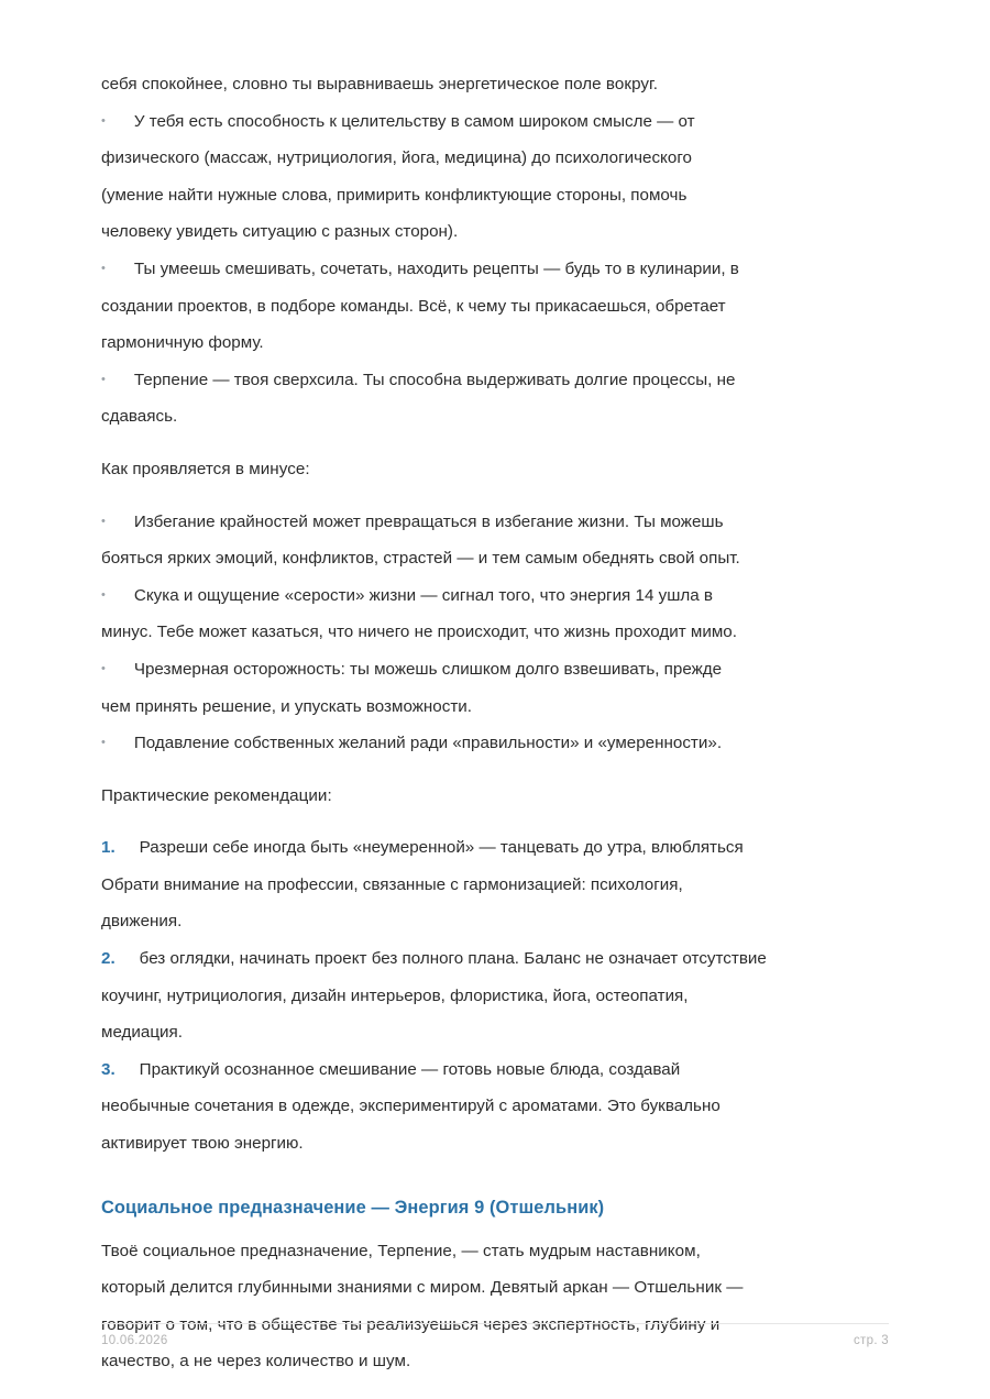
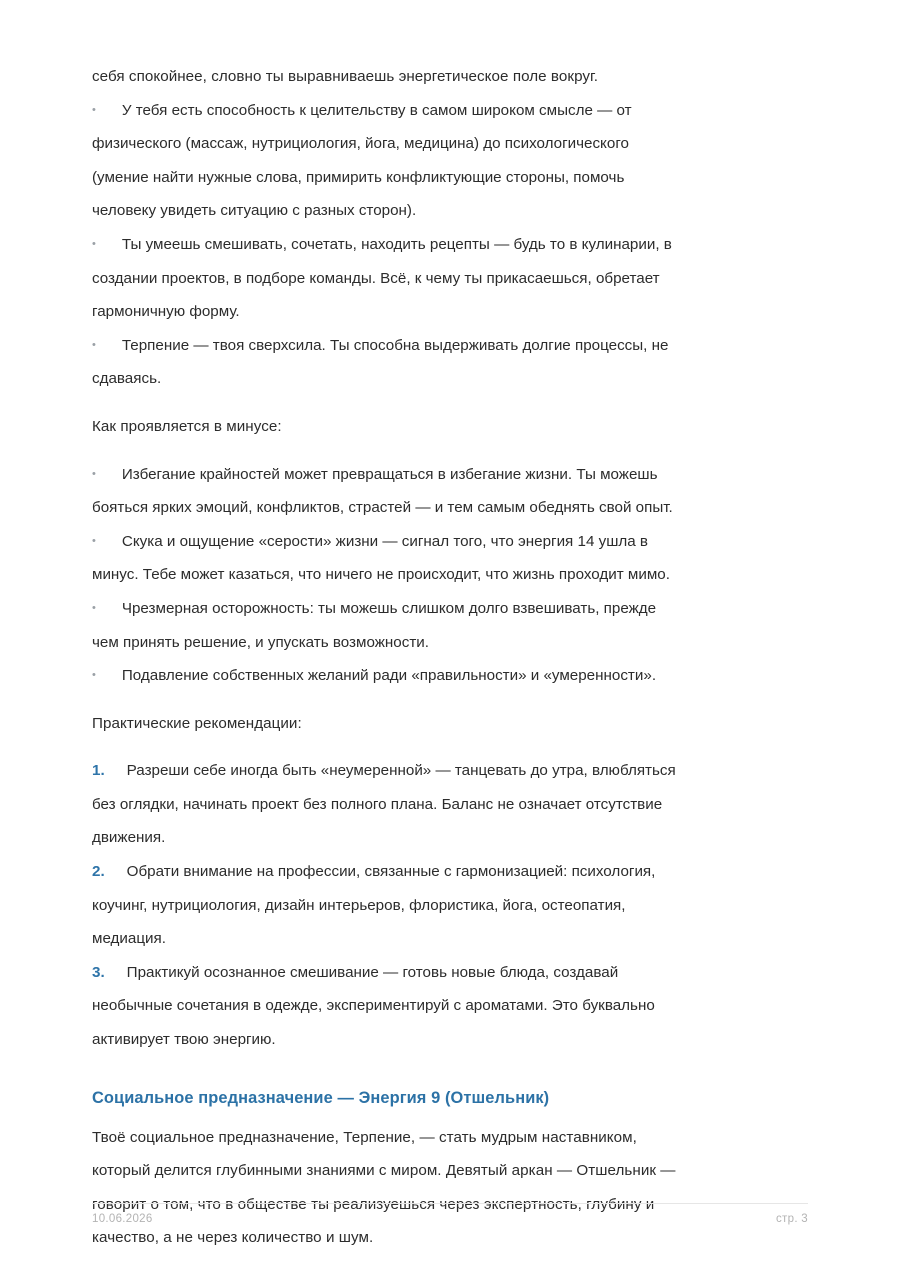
  себя спокойнее, словно ты выравниваешь энергетическое поле вокруг.
  • У тебя есть способность к целительству в самом широком смысле — от
  физического (массаж, нутрициология, йога, медицина) до психологического
  (умение найти нужные слова, примирить конфликтующие стороны, помочь
  человеку увидеть ситуацию с разных сторон).
  • Ты умеешь смешивать, сочетать, находить рецепты — будь то в кулинарии, в
  создании проектов, в подборе команды. Всё, к чему ты прикасаешься, обретает
  гармоничную форму.
  • Терпение — твоя сверхсила. Ты способна выдерживать долгие процессы, не
  сдаваясь.
  Как проявляется в минусе:
  • Избегание крайностей может превращаться в избегание жизни. Ты можешь
  бояться ярких эмоций, конфликтов, страстей — и тем самым обеднять свой опыт.
  • Скука и ощущение «серости» жизни — сигнал того, что энергия 14 ушла в
  минус. Тебе может казаться, что ничего не происходит, что жизнь проходит мимо.
  • Чрезмерная осторожность: ты можешь слишком долго взвешивать, прежде
  чем принять решение, и упускать возможности.
  • Подавление собственных желаний ради «правильности» и «умеренности».
  Практические рекомендации:
  1. Разреши себе иногда быть «неумеренной» — танцевать до утра, влюбляться
- Обрати внимание на профессии, связанные с гармонизацией: психология,
+ без оглядки, начинать проект без полного плана. Баланс не означает отсутствие
  движения.
- 2. без оглядки, начинать проект без полного плана. Баланс не означает отсутствие
+ 2. Обрати внимание на профессии, связанные с гармонизацией: психология,
  коучинг, нутрициология, дизайн интерьеров, флористика, йога, остеопатия,
  медиация.
  3. Практикуй осознанное смешивание — готовь новые блюда, создавай
  необычные сочетания в одежде, экспериментируй с ароматами. Это буквально
  активирует твою энергию.
  Социальное предназначение — Энергия 9 (Отшельник)
  Твоё социальное предназначение, Терпение, — стать мудрым наставником,
  который делится глубинными знаниями с миром. Девятый аркан — Отшельник —
  говорит о том, что в обществе ты реализуешься через экспертность, глубину и
  качество, а не через количество и шум.
  10.06.2026
  стр. 3
